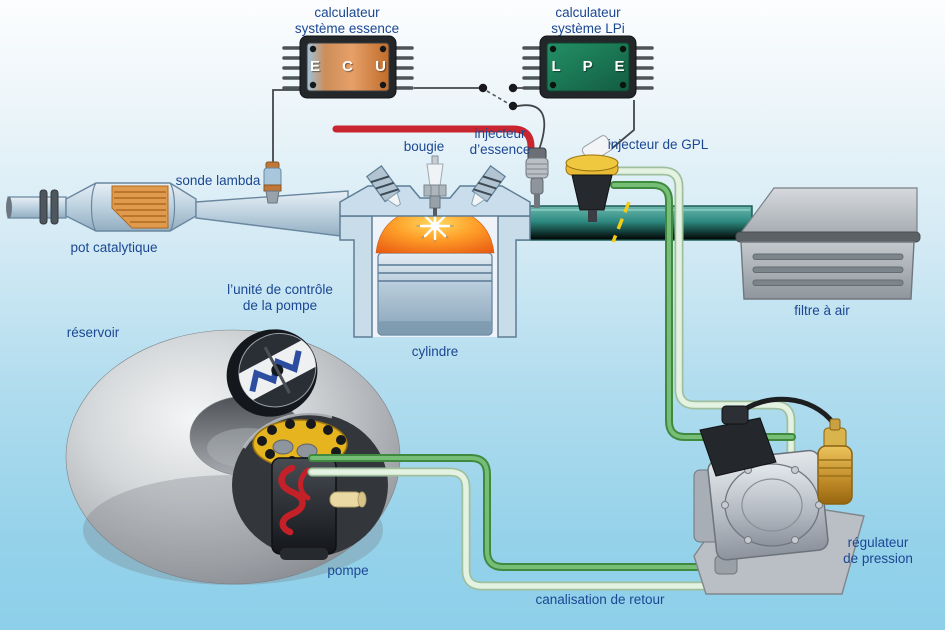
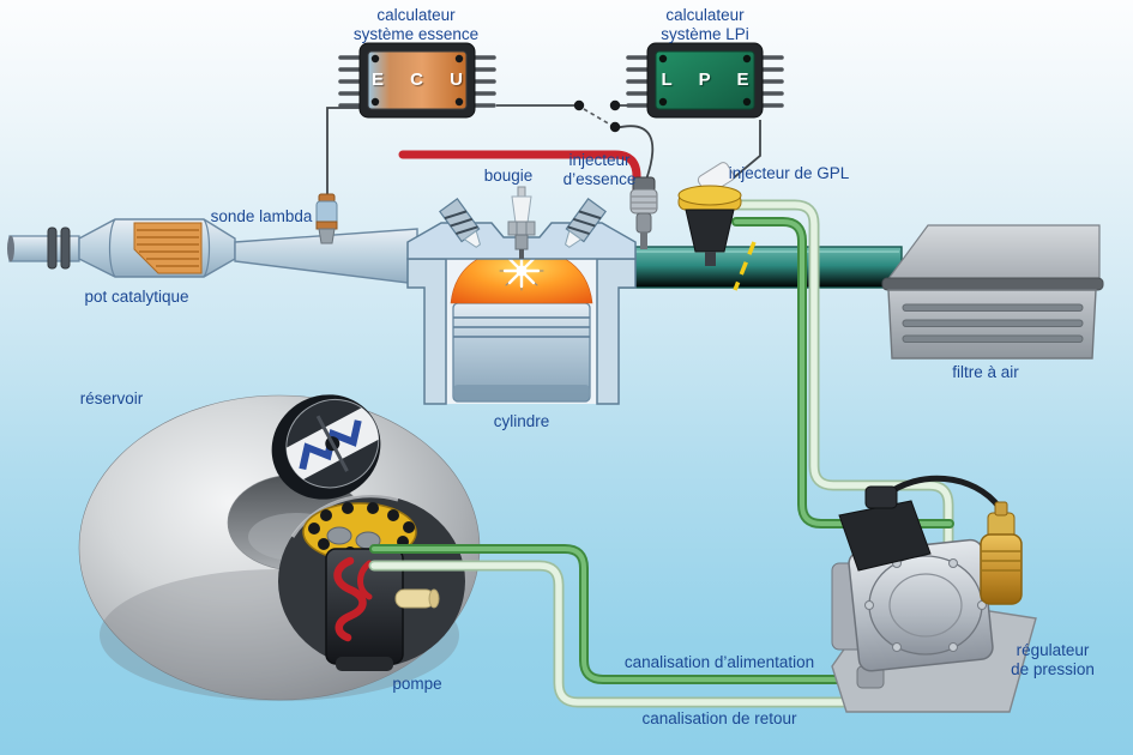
  calculateur
  système essence
  calculateur
  système LPi
  E C U
  L P E
  bougie
  injecteur
  d’essence
  injecteur de GPL
  sonde lambda
  pot catalytique
  cylindre
  filtre à air
- l’unité de contrôle
- de la pompe
  réservoir
  pompe
+ canalisation d’alimentation
  canalisation de retour
  régulateur
  de pression
